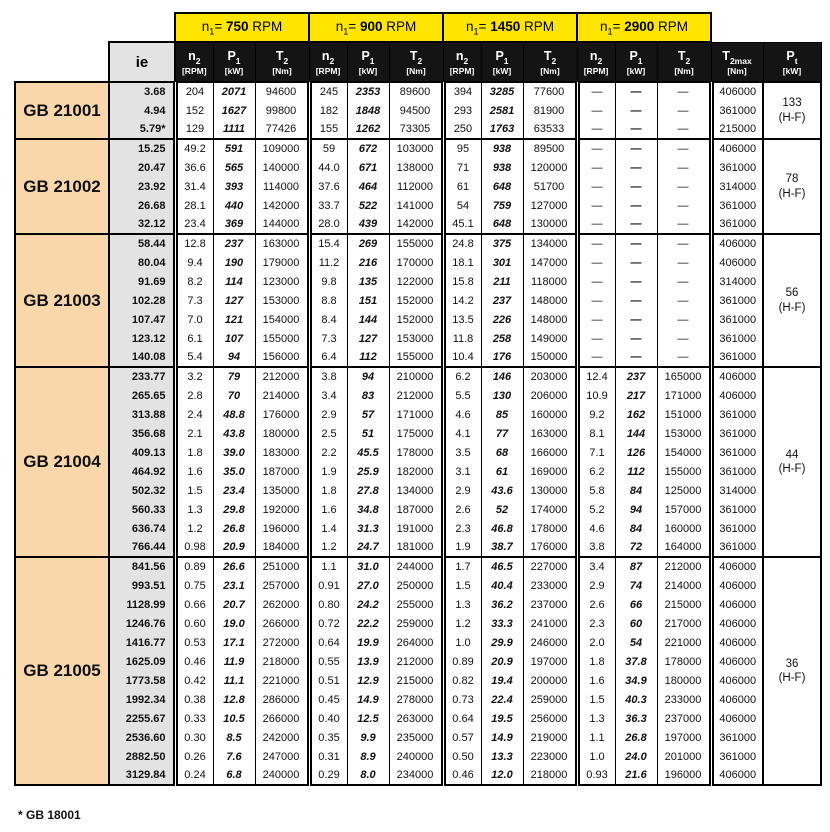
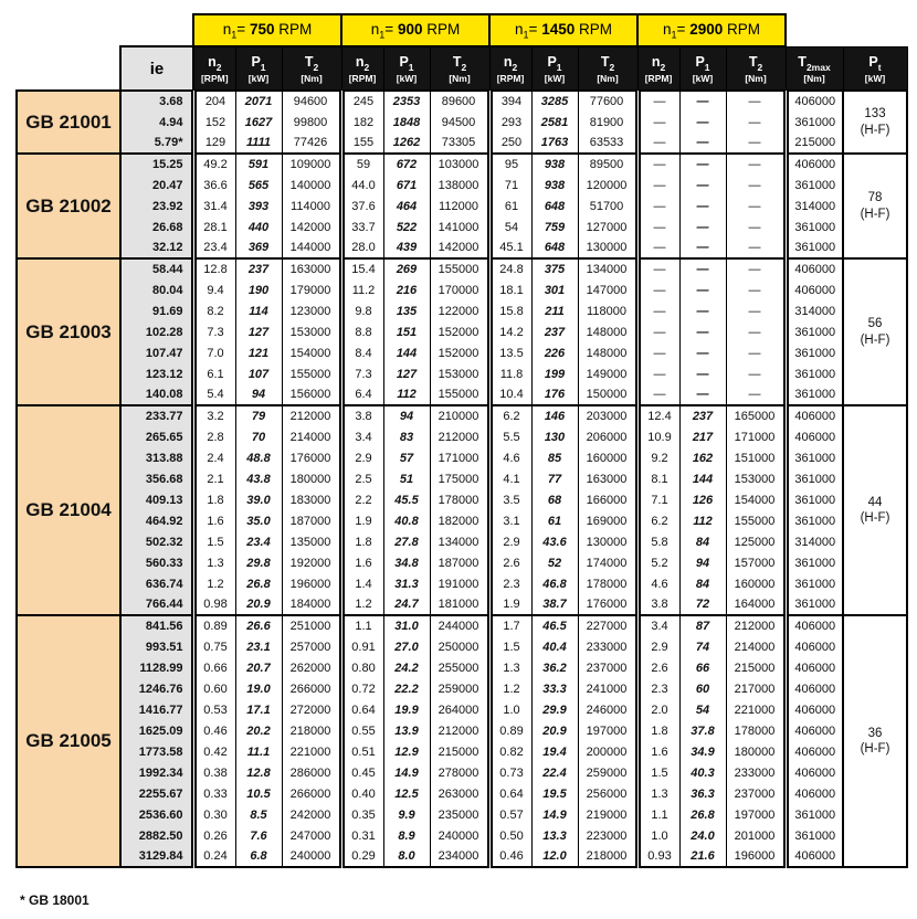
  	n1= 750 RPM	n1= 900 RPM	n1= 1450 RPM	n1= 2900 RPM
  	ie	n2[RPM]	P1[kW]	T2[Nm]	n2[RPM]	P1[kW]	T2[Nm]	n2[RPM]	P1[kW]	T2[Nm]	n2[RPM]	P1[kW]	T2[Nm]	T2max[Nm]	Pt[kW]
  GB 21001	3.68	204	2071	94600	245	2353	89600	394	3285	77600	—	—	—	406000	133(H-F)
  4.94	152	1627	99800	182	1848	94500	293	2581	81900	—	—	—	361000
  5.79*	129	1111	77426	155	1262	73305	250	1763	63533	—	—	—	215000
  GB 21002	15.25	49.2	591	109000	59	672	103000	95	938	89500	—	—	—	406000	78(H-F)
  20.47	36.6	565	140000	44.0	671	138000	71	938	120000	—	—	—	361000
  23.92	31.4	393	114000	37.6	464	112000	61	648	51700	—	—	—	314000
  26.68	28.1	440	142000	33.7	522	141000	54	759	127000	—	—	—	361000
  32.12	23.4	369	144000	28.0	439	142000	45.1	648	130000	—	—	—	361000
  GB 21003	58.44	12.8	237	163000	15.4	269	155000	24.8	375	134000	—	—	—	406000	56(H-F)
  80.04	9.4	190	179000	11.2	216	170000	18.1	301	147000	—	—	—	406000
  91.69	8.2	114	123000	9.8	135	122000	15.8	211	118000	—	—	—	314000
  102.28	7.3	127	153000	8.8	151	152000	14.2	237	148000	—	—	—	361000
  107.47	7.0	121	154000	8.4	144	152000	13.5	226	148000	—	—	—	361000
- 123.12	6.1	107	155000	7.3	127	153000	11.8	258	149000	—	—	—	361000
+ 123.12	6.1	107	155000	7.3	127	153000	11.8	199	149000	—	—	—	361000
  140.08	5.4	94	156000	6.4	112	155000	10.4	176	150000	—	—	—	361000
  GB 21004	233.77	3.2	79	212000	3.8	94	210000	6.2	146	203000	12.4	237	165000	406000	44(H-F)
  265.65	2.8	70	214000	3.4	83	212000	5.5	130	206000	10.9	217	171000	406000
  313.88	2.4	48.8	176000	2.9	57	171000	4.6	85	160000	9.2	162	151000	361000
  356.68	2.1	43.8	180000	2.5	51	175000	4.1	77	163000	8.1	144	153000	361000
  409.13	1.8	39.0	183000	2.2	45.5	178000	3.5	68	166000	7.1	126	154000	361000
- 464.92	1.6	35.0	187000	1.9	25.9	182000	3.1	61	169000	6.2	112	155000	361000
+ 464.92	1.6	35.0	187000	1.9	40.8	182000	3.1	61	169000	6.2	112	155000	361000
  502.32	1.5	23.4	135000	1.8	27.8	134000	2.9	43.6	130000	5.8	84	125000	314000
  560.33	1.3	29.8	192000	1.6	34.8	187000	2.6	52	174000	5.2	94	157000	361000
  636.74	1.2	26.8	196000	1.4	31.3	191000	2.3	46.8	178000	4.6	84	160000	361000
  766.44	0.98	20.9	184000	1.2	24.7	181000	1.9	38.7	176000	3.8	72	164000	361000
  GB 21005	841.56	0.89	26.6	251000	1.1	31.0	244000	1.7	46.5	227000	3.4	87	212000	406000	36(H-F)
  993.51	0.75	23.1	257000	0.91	27.0	250000	1.5	40.4	233000	2.9	74	214000	406000
  1128.99	0.66	20.7	262000	0.80	24.2	255000	1.3	36.2	237000	2.6	66	215000	406000
  1246.76	0.60	19.0	266000	0.72	22.2	259000	1.2	33.3	241000	2.3	60	217000	406000
  1416.77	0.53	17.1	272000	0.64	19.9	264000	1.0	29.9	246000	2.0	54	221000	406000
- 1625.09	0.46	11.9	218000	0.55	13.9	212000	0.89	20.9	197000	1.8	37.8	178000	406000
+ 1625.09	0.46	20.2	218000	0.55	13.9	212000	0.89	20.9	197000	1.8	37.8	178000	406000
  1773.58	0.42	11.1	221000	0.51	12.9	215000	0.82	19.4	200000	1.6	34.9	180000	406000
  1992.34	0.38	12.8	286000	0.45	14.9	278000	0.73	22.4	259000	1.5	40.3	233000	406000
  2255.67	0.33	10.5	266000	0.40	12.5	263000	0.64	19.5	256000	1.3	36.3	237000	406000
  2536.60	0.30	8.5	242000	0.35	9.9	235000	0.57	14.9	219000	1.1	26.8	197000	361000
  2882.50	0.26	7.6	247000	0.31	8.9	240000	0.50	13.3	223000	1.0	24.0	201000	361000
  3129.84	0.24	6.8	240000	0.29	8.0	234000	0.46	12.0	218000	0.93	21.6	196000	406000
  * GB 18001
